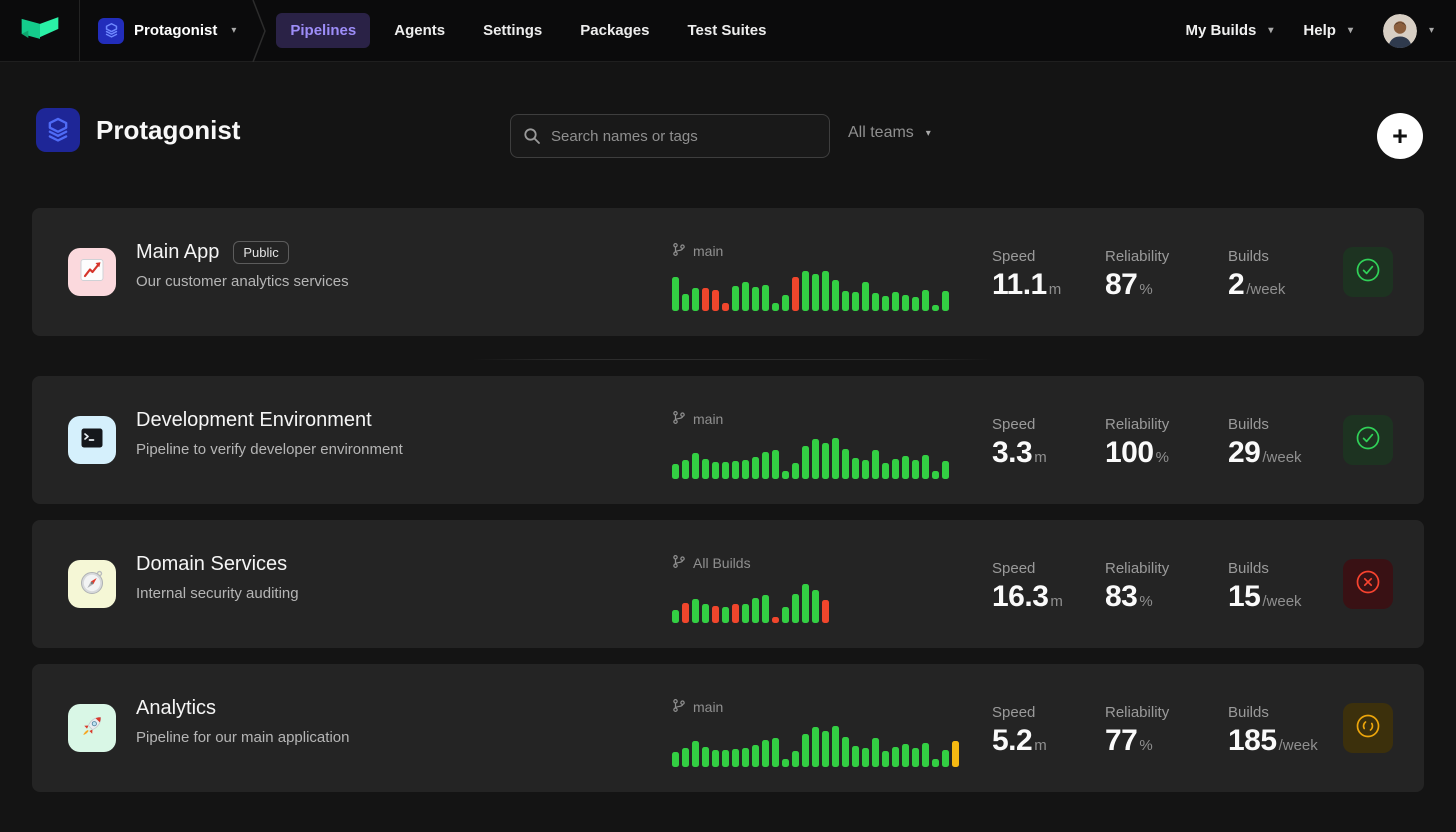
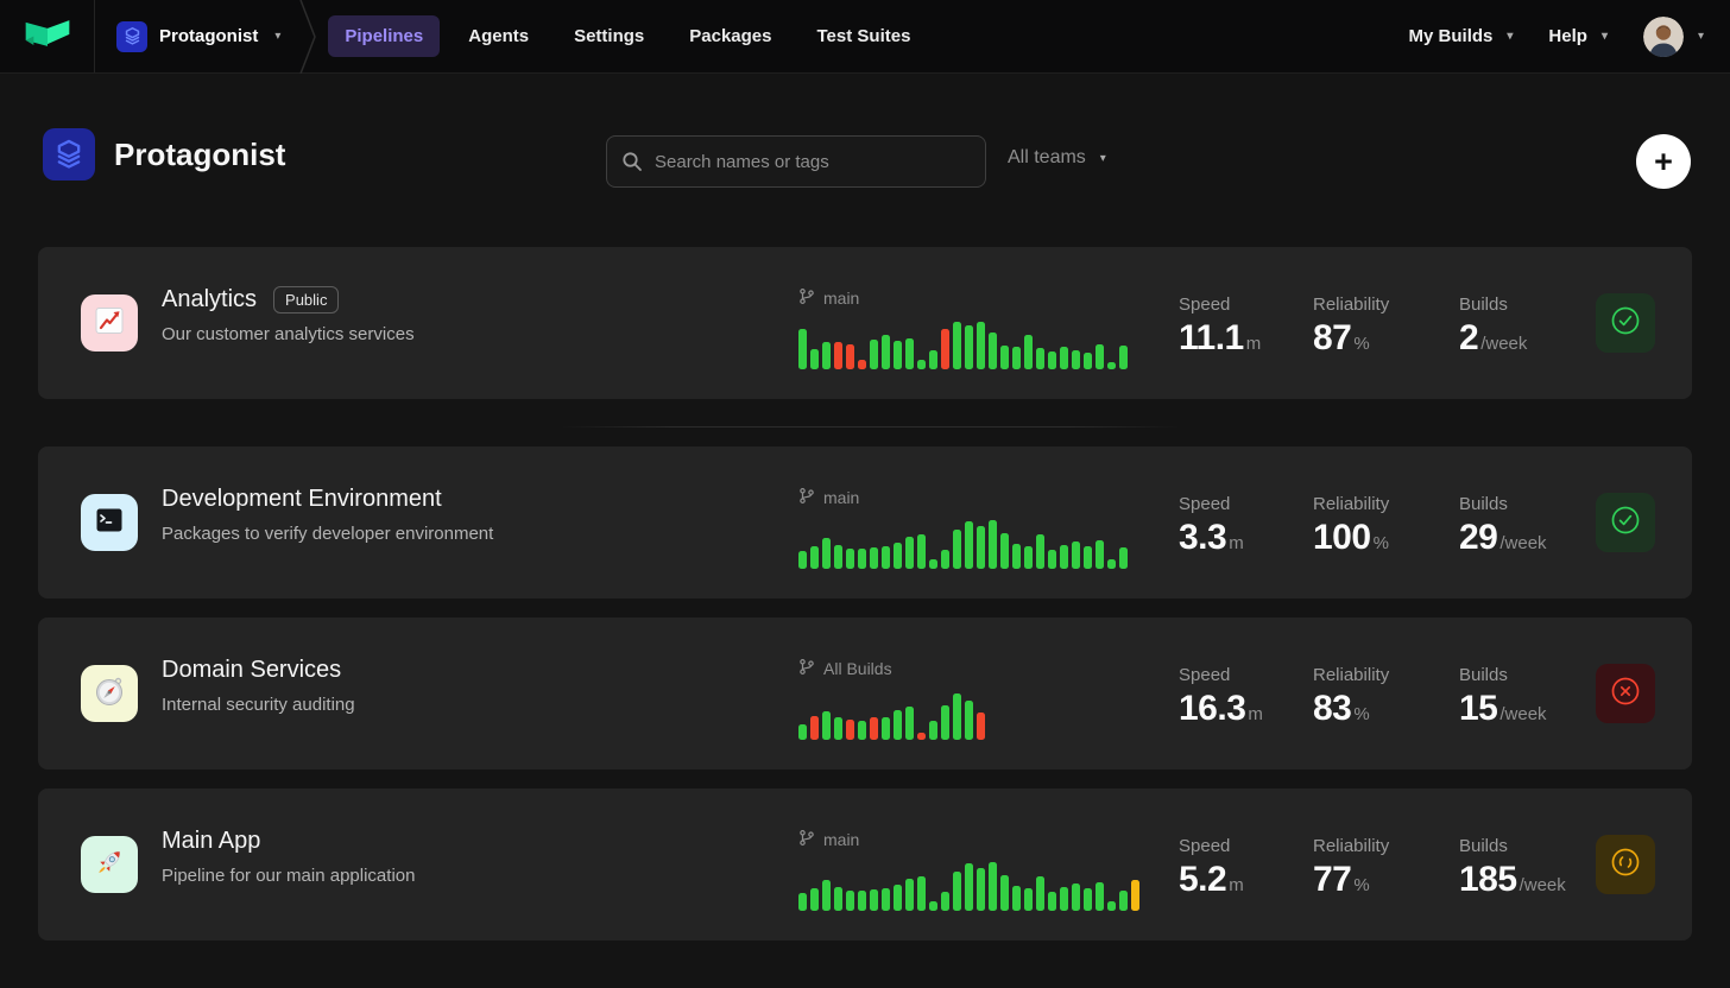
  Protagonist
  ▾
  Pipelines
  Agents
  Settings
  Packages
  Test Suites
  My Builds
  ▾
  Help
  ▾
  ▾
  Protagonist
  Search names or tags
  All teams
  ▾
  +
- Main App
+ Analytics
  Public
  Our customer analytics services
  main
  Speed
  11.1
  m
  Reliability
  87
  %
  Builds
  2
  /week
  Development Environment
- Pipeline to verify developer environment
+ Packages to verify developer environment
  main
  Speed
  3.3
  m
  Reliability
  100
  %
  Builds
  29
  /week
  Domain Services
  Internal security auditing
  All Builds
  Speed
  16.3
  m
  Reliability
  83
  %
  Builds
  15
  /week
- Analytics
+ Main App
  Pipeline for our main application
  main
  Speed
  5.2
  m
  Reliability
  77
  %
  Builds
  185
  /week
